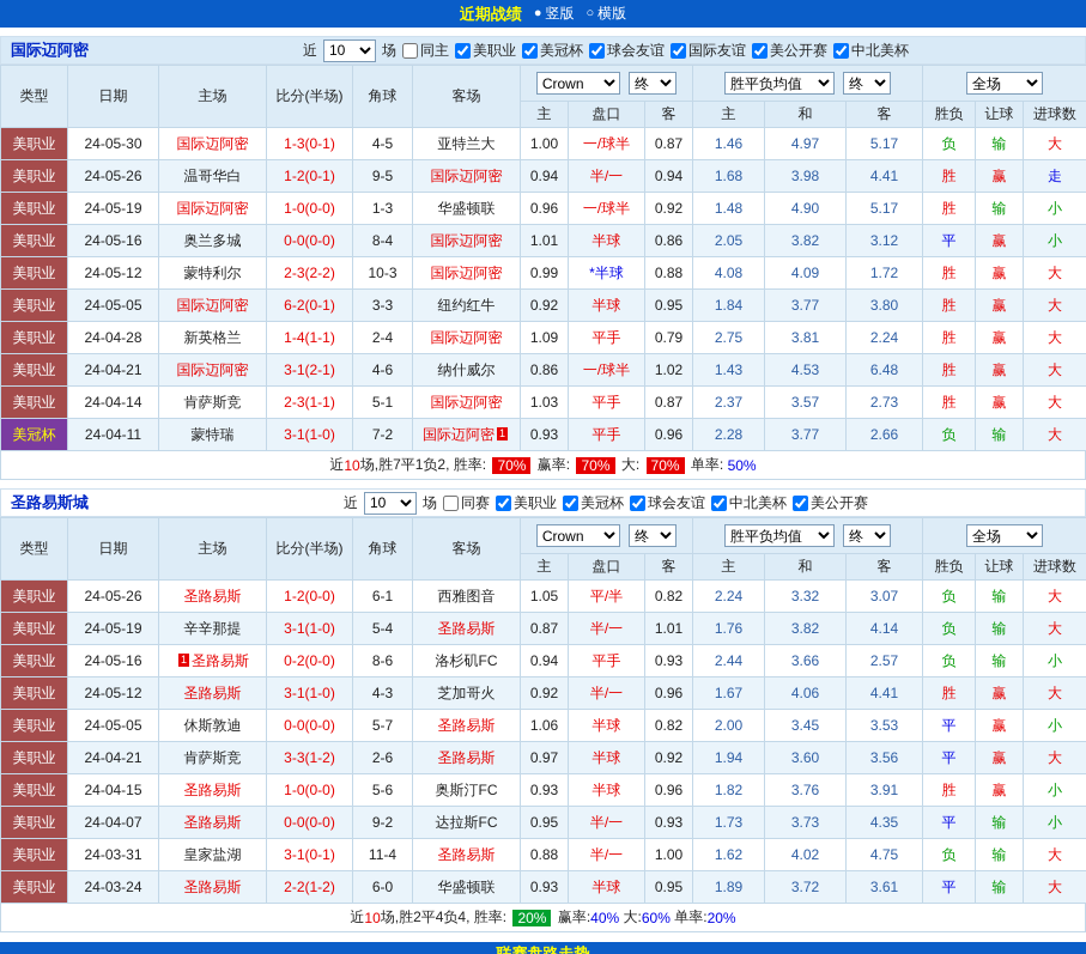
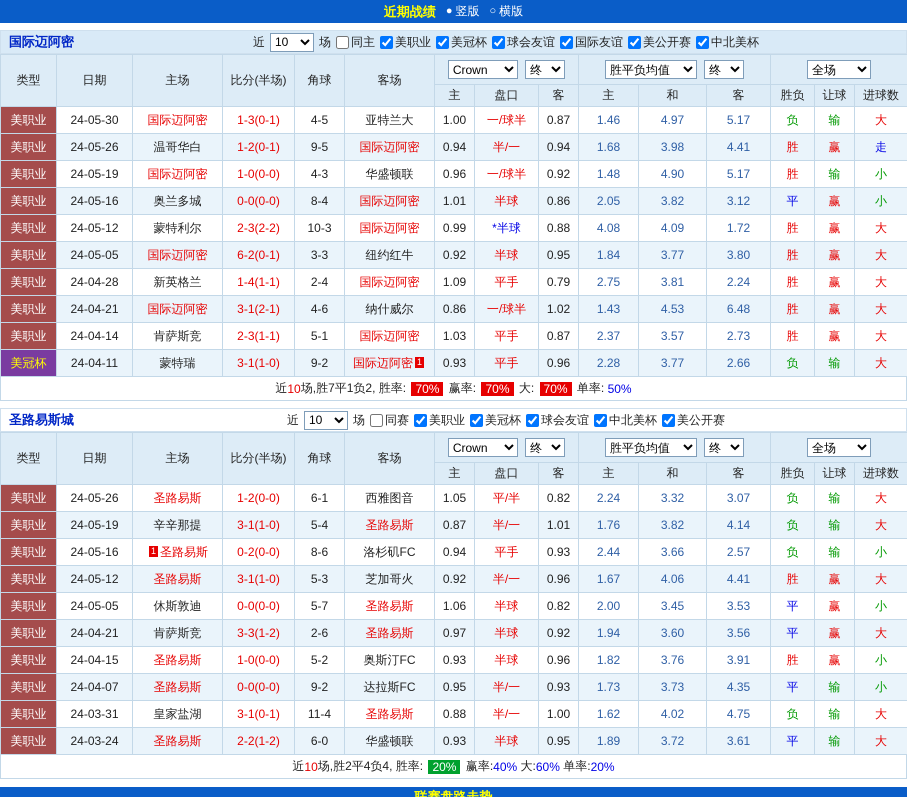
  近期战绩
  ●
  竖版
  ○
  横版
  国际迈阿密
  近
  10
  场
  同主
  美职业
  美冠杯
  球会友谊
  国际友谊
  美公开赛
  中北美杯
  类型	日期	主场	比分(半场)	角球	客场	Crown 终	胜平负均值 终	全场
  主	盘口	客	主	和	客	胜负	让球	进球数
  美职业	24-05-30	国际迈阿密	1-3(0-1)	4-5	亚特兰大	1.00	一/球半	0.87	1.46	4.97	5.17	负	输	大
  美职业	24-05-26	温哥华白	1-2(0-1)	9-5	国际迈阿密	0.94	半/一	0.94	1.68	3.98	4.41	胜	赢	走
- 美职业	24-05-19	国际迈阿密	1-0(0-0)	1-3	华盛顿联	0.96	一/球半	0.92	1.48	4.90	5.17	胜	输	小
+ 美职业	24-05-19	国际迈阿密	1-0(0-0)	4-3	华盛顿联	0.96	一/球半	0.92	1.48	4.90	5.17	胜	输	小
  美职业	24-05-16	奥兰多城	0-0(0-0)	8-4	国际迈阿密	1.01	半球	0.86	2.05	3.82	3.12	平	赢	小
  美职业	24-05-12	蒙特利尔	2-3(2-2)	10-3	国际迈阿密	0.99	*半球	0.88	4.08	4.09	1.72	胜	赢	大
  美职业	24-05-05	国际迈阿密	6-2(0-1)	3-3	纽约红牛	0.92	半球	0.95	1.84	3.77	3.80	胜	赢	大
  美职业	24-04-28	新英格兰	1-4(1-1)	2-4	国际迈阿密	1.09	平手	0.79	2.75	3.81	2.24	胜	赢	大
  美职业	24-04-21	国际迈阿密	3-1(2-1)	4-6	纳什威尔	0.86	一/球半	1.02	1.43	4.53	6.48	胜	赢	大
  美职业	24-04-14	肯萨斯竞	2-3(1-1)	5-1	国际迈阿密	1.03	平手	0.87	2.37	3.57	2.73	胜	赢	大
- 美冠杯	24-04-11	蒙特瑞	3-1(1-0)	7-2	国际迈阿密 1	0.93	平手	0.96	2.28	3.77	2.66	负	输	大
+ 美冠杯	24-04-11	蒙特瑞	3-1(1-0)	9-2	国际迈阿密 1	0.93	平手	0.96	2.28	3.77	2.66	负	输	大
  近
  10
  场,胜7平1负2, 胜率:
  70%
  赢率:
  70%
  大:
  70%
  单率:
  50%
  圣路易斯城
  近
  10
  场
  同赛
  美职业
  美冠杯
  球会友谊
  中北美杯
  美公开赛
  类型	日期	主场	比分(半场)	角球	客场	Crown 终	胜平负均值 终	全场
  主	盘口	客	主	和	客	胜负	让球	进球数
  美职业	24-05-26	圣路易斯	1-2(0-0)	6-1	西雅图音	1.05	平/半	0.82	2.24	3.32	3.07	负	输	大
  美职业	24-05-19	辛辛那提	3-1(1-0)	5-4	圣路易斯	0.87	半/一	1.01	1.76	3.82	4.14	负	输	大
  美职业	24-05-16	1 圣路易斯	0-2(0-0)	8-6	洛杉矶FC	0.94	平手	0.93	2.44	3.66	2.57	负	输	小
- 美职业	24-05-12	圣路易斯	3-1(1-0)	4-3	芝加哥火	0.92	半/一	0.96	1.67	4.06	4.41	胜	赢	大
+ 美职业	24-05-12	圣路易斯	3-1(1-0)	5-3	芝加哥火	0.92	半/一	0.96	1.67	4.06	4.41	胜	赢	大
  美职业	24-05-05	休斯敦迪	0-0(0-0)	5-7	圣路易斯	1.06	半球	0.82	2.00	3.45	3.53	平	赢	小
  美职业	24-04-21	肯萨斯竞	3-3(1-2)	2-6	圣路易斯	0.97	半球	0.92	1.94	3.60	3.56	平	赢	大
- 美职业	24-04-15	圣路易斯	1-0(0-0)	5-6	奥斯汀FC	0.93	半球	0.96	1.82	3.76	3.91	胜	赢	小
+ 美职业	24-04-15	圣路易斯	1-0(0-0)	5-2	奥斯汀FC	0.93	半球	0.96	1.82	3.76	3.91	胜	赢	小
  美职业	24-04-07	圣路易斯	0-0(0-0)	9-2	达拉斯FC	0.95	半/一	0.93	1.73	3.73	4.35	平	输	小
  美职业	24-03-31	皇家盐湖	3-1(0-1)	11-4	圣路易斯	0.88	半/一	1.00	1.62	4.02	4.75	负	输	大
  美职业	24-03-24	圣路易斯	2-2(1-2)	6-0	华盛顿联	0.93	半球	0.95	1.89	3.72	3.61	平	输	大
  近
  10
  场,胜2平4负4, 胜率:
  20%
  赢率:
  40%
  大:
  60%
  单率:
  20%
